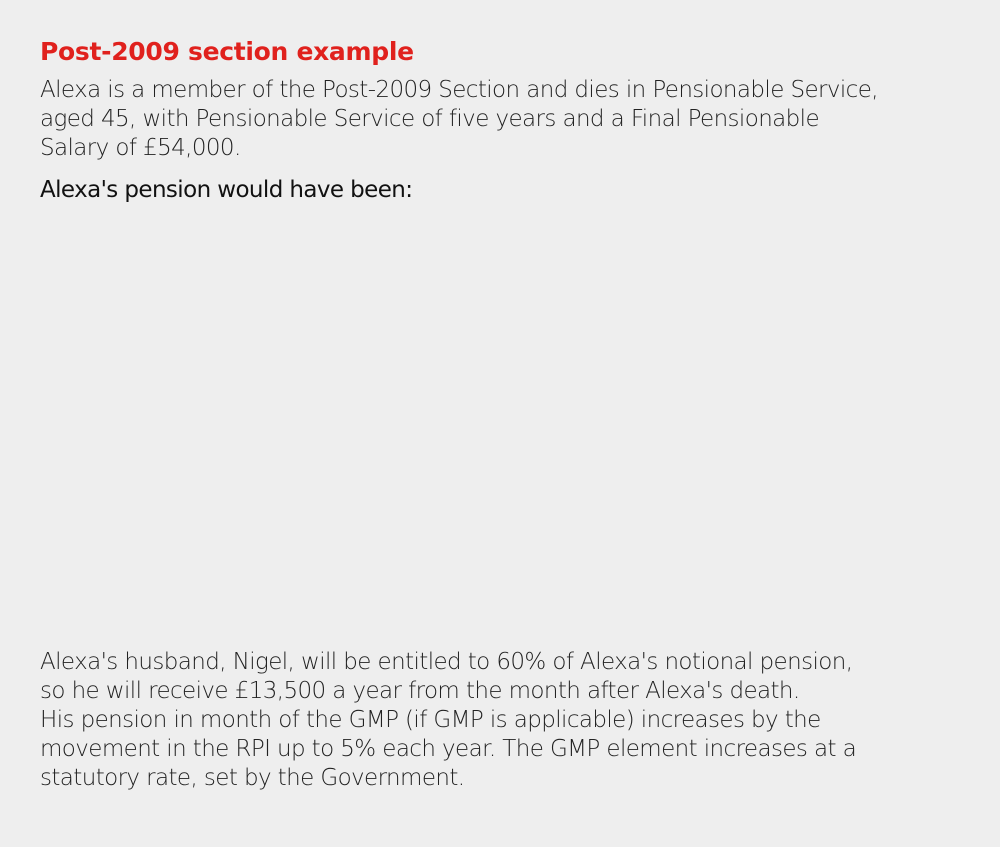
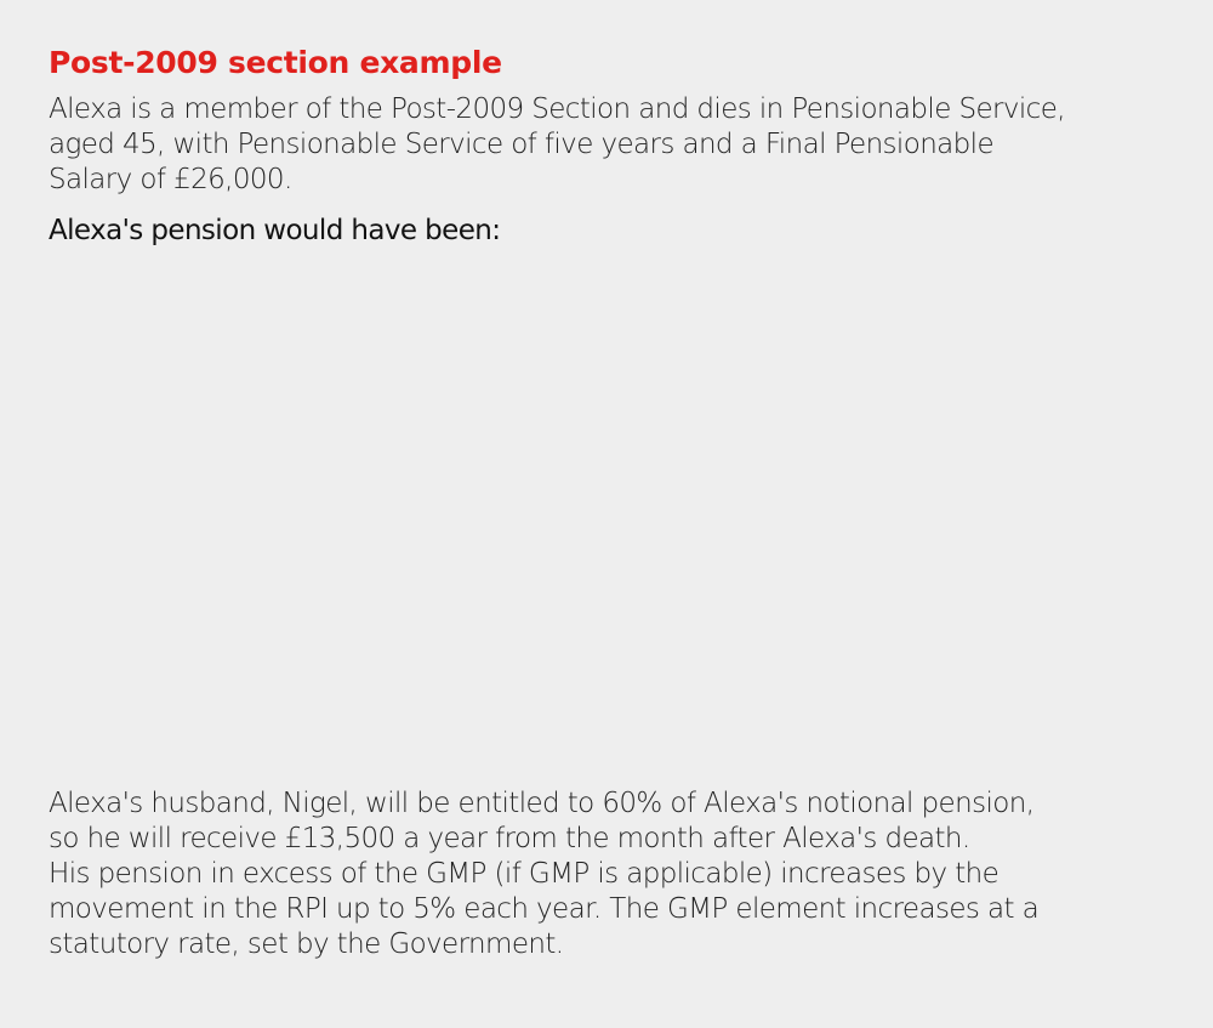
  Post-2009 section example
  Alexa is a member of the Post-2009 Section and dies in Pensionable Service,
  aged 45, with Pensionable Service of five years and a Final Pensionable
- Salary of £54,000.
+ Salary of £26,000.
  Alexa's pension would have been:
  Alexa's husband, Nigel, will be entitled to 60% of Alexa's notional pension,
  so he will receive £13,500 a year from the month after Alexa's death.
- His pension in month of the GMP (if GMP is applicable) increases by the
+ His pension in excess of the GMP (if GMP is applicable) increases by the
  movement in the RPI up to 5% each year. The GMP element increases at a
  statutory rate, set by the Government.
